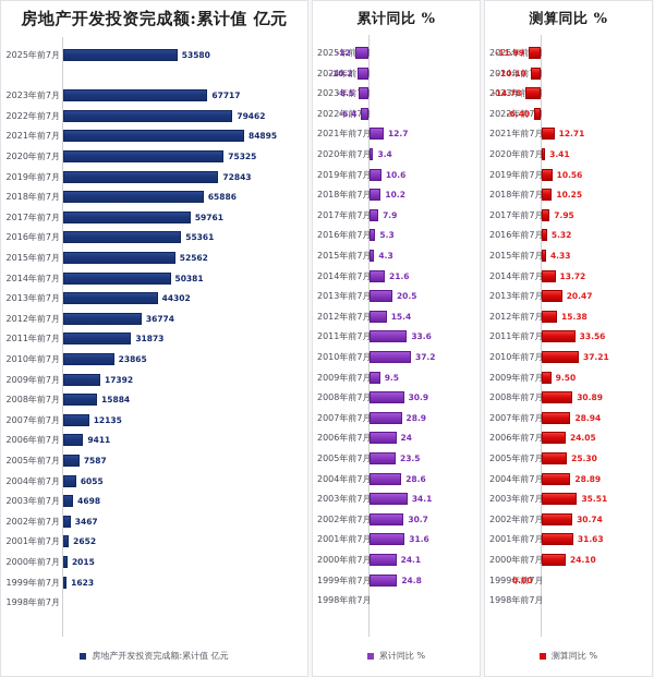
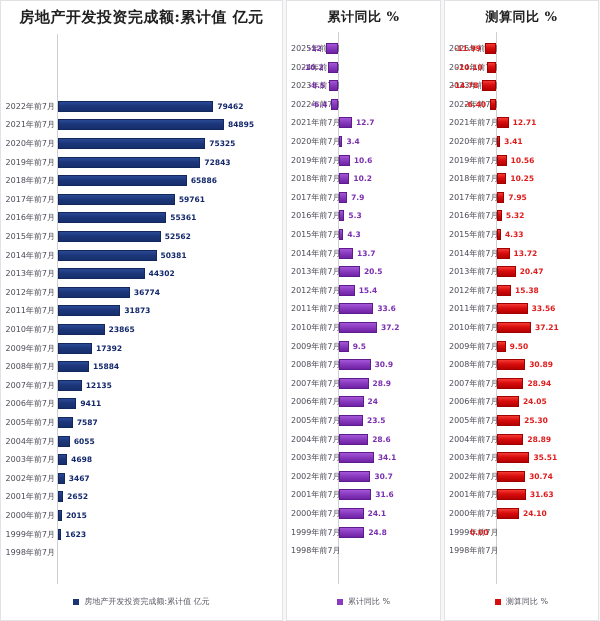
  房地产开发投资完成额:累计值 亿元
- 2025年前7月
- 53580
- 2023年前7月
- 67717
  2022年前7月
  79462
  2021年前7月
  84895
  2020年前7月
  75325
  2019年前7月
  72843
  2018年前7月
  65886
  2017年前7月
  59761
  2016年前7月
  55361
  2015年前7月
  52562
  2014年前7月
  50381
  2013年前7月
  44302
  2012年前7月
  36774
  2011年前7月
  31873
  2010年前7月
  23865
  2009年前7月
  17392
  2008年前7月
  15884
  2007年前7月
  12135
  2006年前7月
  9411
  2005年前7月
  7587
  2004年前7月
  6055
  2003年前7月
  4698
  2002年前7月
  3467
  2001年前7月
  2652
  2000年前7月
  2015
  1999年前7月
  1623
  1998年前7月
  房地产开发投资完成额:累计值 亿元
  累计同比 %
  2025年前
  -12
  2024年前
  -10.2
  2023年前
  -8.5
  2022年前7
  -6.4
  2021年前7月
  12.7
  2020年前7月
  3.4
  2019年前7月
  10.6
  2018年前7月
  10.2
  2017年前7月
  7.9
  2016年前7月
  5.3
  2015年前7月
  4.3
  2014年前7月
- 21.6
+ 13.7
  2013年前7月
  20.5
  2012年前7月
  15.4
  2011年前7月
  33.6
  2010年前7月
  37.2
  2009年前7月
  9.5
  2008年前7月
  30.9
  2007年前7月
  28.9
  2006年前7月
  24
  2005年前7月
  23.5
  2004年前7月
  28.6
  2003年前7月
  34.1
  2002年前7月
  30.7
  2001年前7月
  31.6
  2000年前7月
  24.1
  1999年前7月
  24.8
  1998年前7月
  累计同比 %
  测算同比 %
  2025年前
  -11.99
  2024年前
  -10.10
  2023年前
  -14.78
  2022年前7
  -6.40
  2021年前7月
  12.71
  2020年前7月
  3.41
  2019年前7月
  10.56
  2018年前7月
  10.25
  2017年前7月
  7.95
  2016年前7月
  5.32
  2015年前7月
  4.33
  2014年前7月
  13.72
  2013年前7月
  20.47
  2012年前7月
  15.38
  2011年前7月
  33.56
  2010年前7月
  37.21
  2009年前7月
  9.50
  2008年前7月
  30.89
  2007年前7月
  28.94
  2006年前7月
  24.05
  2005年前7月
  25.30
  2004年前7月
  28.89
  2003年前7月
  35.51
  2002年前7月
  30.74
  2001年前7月
  31.63
  2000年前7月
  24.10
  1999年前7月
  0.00
  1998年前7月
  测算同比 %
